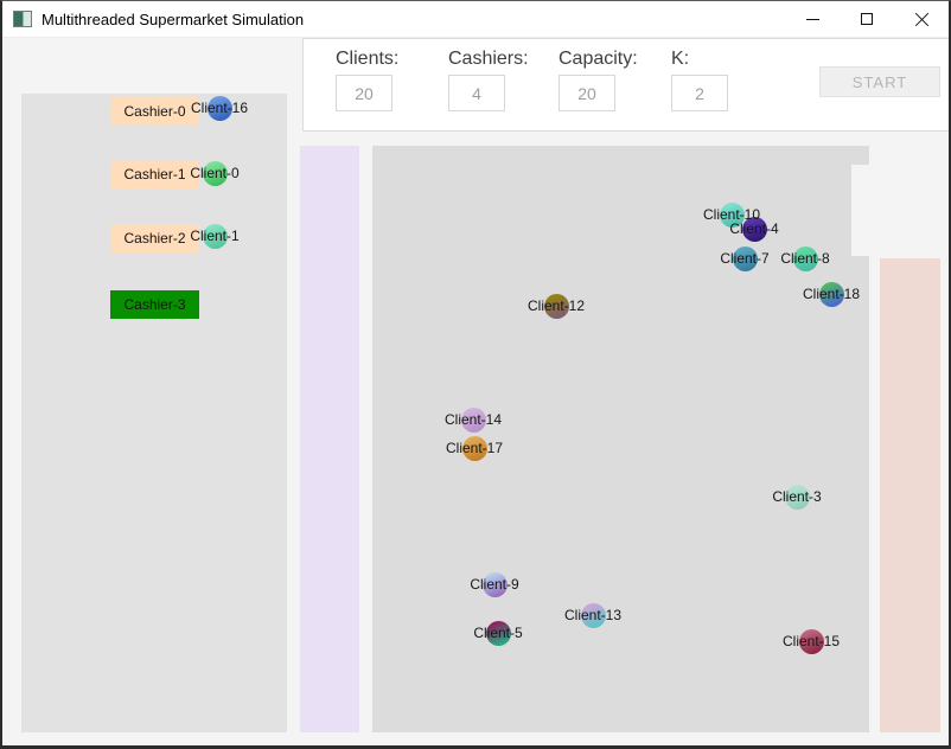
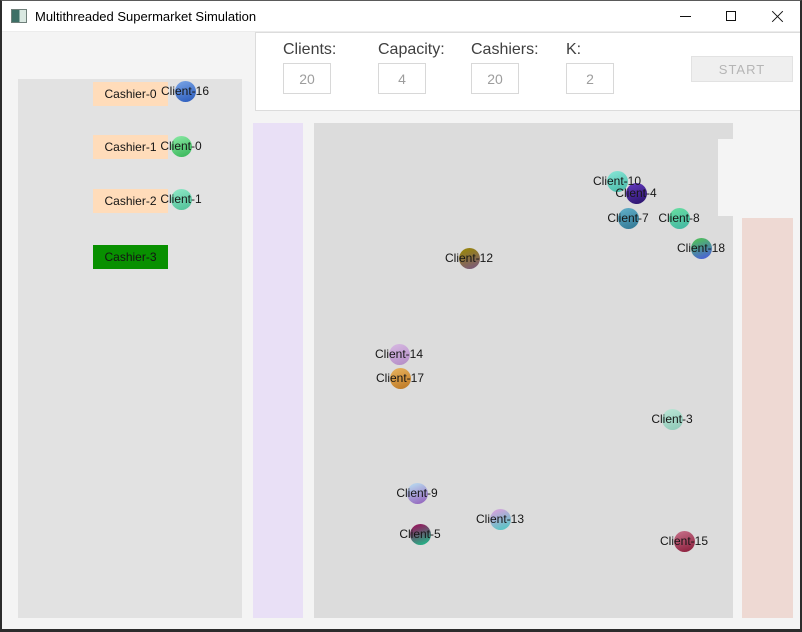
  Multithreaded Supermarket Simulation
  Clients:
  20
- Cashiers:
+ Capacity:
  4
- Capacity:
+ Cashiers:
  20
  K:
  2
  START
  Cashier-0
  Client-16
  Cashier-1
  Client-0
  Cashier-2
  Client-1
  Cashier-3
  Client-10
  Client-4
  Client-7
  Client-8
  Client-18
  Client-12
  Client-14
  Client-17
  Client-3
  Client-9
  Client-13
  Client-5
  Client-15
